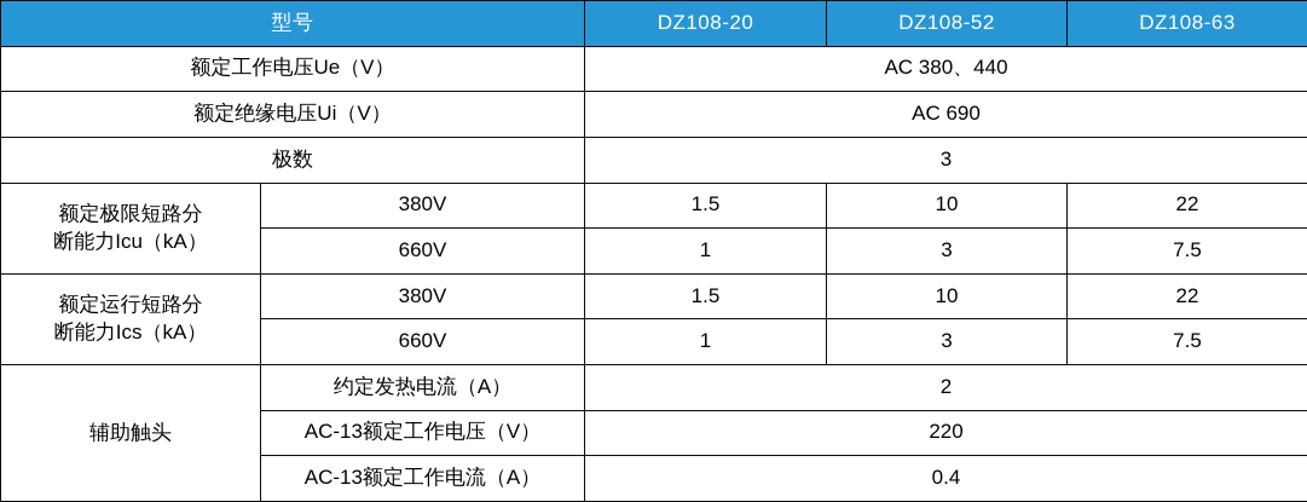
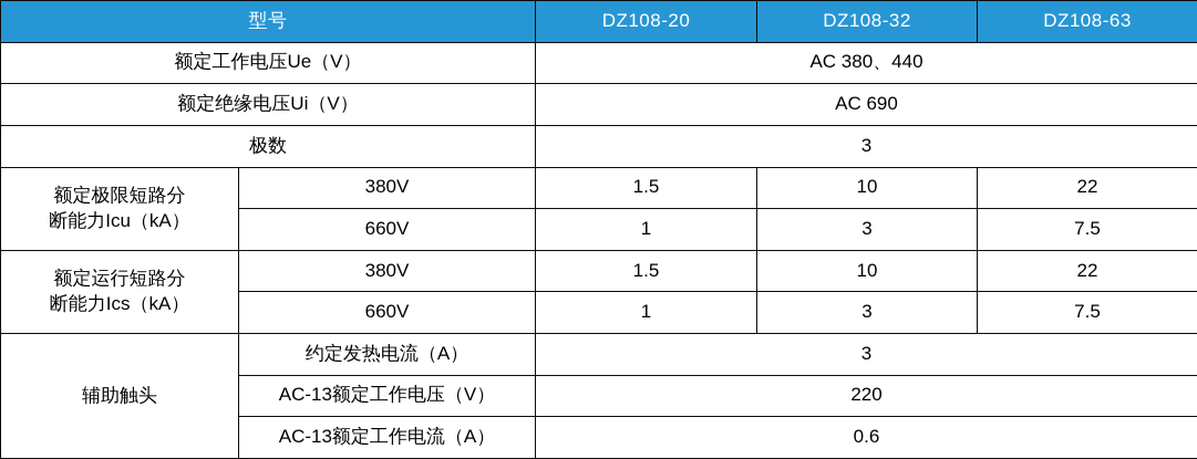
- 型号	DZ108-20	DZ108-52	DZ108-63
+ 型号	DZ108-20	DZ108-32	DZ108-63
  额定工作电压Ue（V）	AC 380、440
  额定绝缘电压Ui（V）	AC 690
  极数	3
  额定极限短路分 断能力Icu（kA）	380V	1.5	10	22
  660V	1	3	7.5
  额定运行短路分 断能力Ics（kA）	380V	1.5	10	22
  660V	1	3	7.5
- 辅助触头	约定发热电流（A）	2
+ 辅助触头	约定发热电流（A）	3
  AC-13额定工作电压（V）	220
- AC-13额定工作电流（A）	0.4
+ AC-13额定工作电流（A）	0.6
